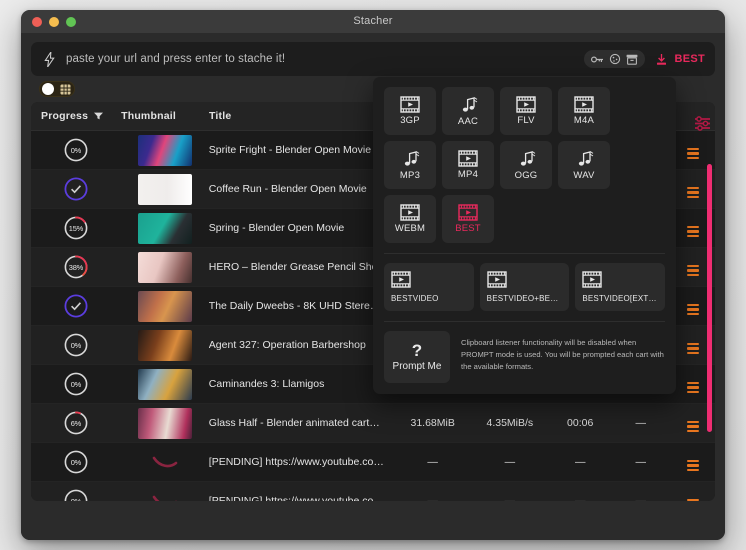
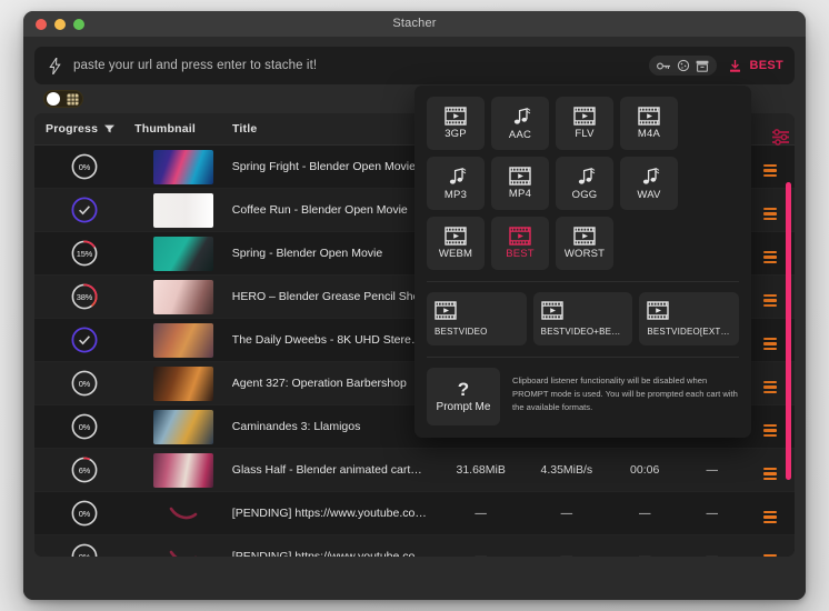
  Stacher
  paste your url and press enter to stache it!
  BEST
  Progress
  Thumbnail
  Title
  0%
- Sprite Fright - Blender Open Movie
+ Spring Fright - Blender Open Movie
  Coffee Run - Blender Open Movie
  15%
  Spring - Blender Open Movie
  38%
  HERO – Blender Grease Pencil Sh
  The Daily Dweebs - 8K UHD Stere
  0%
  Agent 327: Operation Barbershop
  0%
  Caminandes 3: Llamigos
  6%
  Glass Half - Blender animated cart…
  31.68MiB
  4.35MiB/s
  00:06
  —
  0%
  [PENDING] https://www.youtube.co…
  —
  —
  —
  —
  3GP
  AAC
  FLV
  M4A
  MP3
  MP4
  OGG
  WAV
  WEBM
  BEST
+ WORST
  BESTVIDEO
  BESTVIDEO+BEST
  BESTVIDEO[EXT=M
  ?
  Prompt Me
  Clipboard listener functionality will be disabled when PROMPT mode is used. You will be prompted each cart with the available formats.
